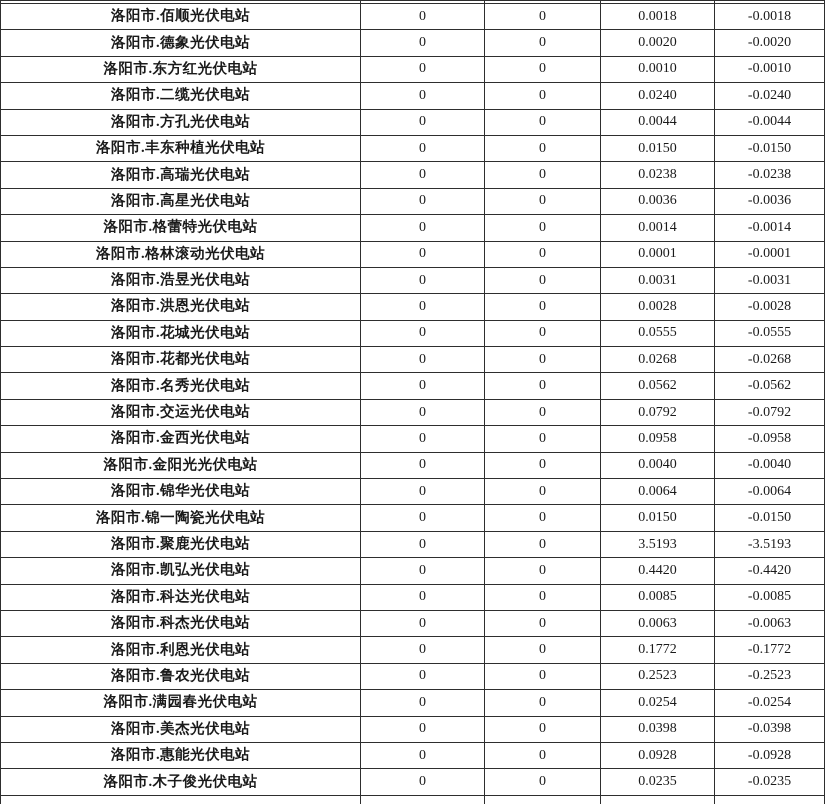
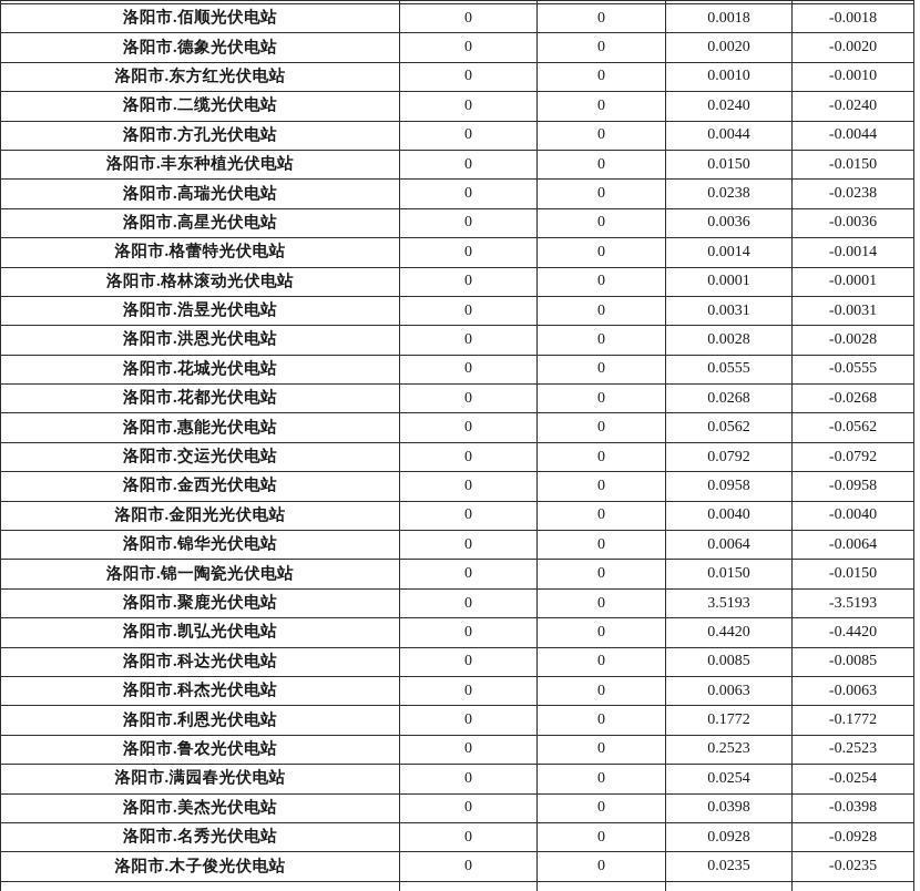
  洛阳市.佰顺光伏电站	0	0	0.0018	-0.0018
  洛阳市.德象光伏电站	0	0	0.0020	-0.0020
  洛阳市.东方红光伏电站	0	0	0.0010	-0.0010
  洛阳市.二缆光伏电站	0	0	0.0240	-0.0240
  洛阳市.方孔光伏电站	0	0	0.0044	-0.0044
  洛阳市.丰东种植光伏电站	0	0	0.0150	-0.0150
  洛阳市.高瑞光伏电站	0	0	0.0238	-0.0238
  洛阳市.高星光伏电站	0	0	0.0036	-0.0036
  洛阳市.格蕾特光伏电站	0	0	0.0014	-0.0014
  洛阳市.格林滚动光伏电站	0	0	0.0001	-0.0001
  洛阳市.浩昱光伏电站	0	0	0.0031	-0.0031
  洛阳市.洪恩光伏电站	0	0	0.0028	-0.0028
  洛阳市.花城光伏电站	0	0	0.0555	-0.0555
  洛阳市.花都光伏电站	0	0	0.0268	-0.0268
- 洛阳市.名秀光伏电站	0	0	0.0562	-0.0562
+ 洛阳市.惠能光伏电站	0	0	0.0562	-0.0562
  洛阳市.交运光伏电站	0	0	0.0792	-0.0792
  洛阳市.金西光伏电站	0	0	0.0958	-0.0958
  洛阳市.金阳光光伏电站	0	0	0.0040	-0.0040
  洛阳市.锦华光伏电站	0	0	0.0064	-0.0064
  洛阳市.锦一陶瓷光伏电站	0	0	0.0150	-0.0150
  洛阳市.聚鹿光伏电站	0	0	3.5193	-3.5193
  洛阳市.凯弘光伏电站	0	0	0.4420	-0.4420
  洛阳市.科达光伏电站	0	0	0.0085	-0.0085
  洛阳市.科杰光伏电站	0	0	0.0063	-0.0063
  洛阳市.利恩光伏电站	0	0	0.1772	-0.1772
  洛阳市.鲁农光伏电站	0	0	0.2523	-0.2523
  洛阳市.满园春光伏电站	0	0	0.0254	-0.0254
  洛阳市.美杰光伏电站	0	0	0.0398	-0.0398
- 洛阳市.惠能光伏电站	0	0	0.0928	-0.0928
+ 洛阳市.名秀光伏电站	0	0	0.0928	-0.0928
  洛阳市.木子俊光伏电站	0	0	0.0235	-0.0235
